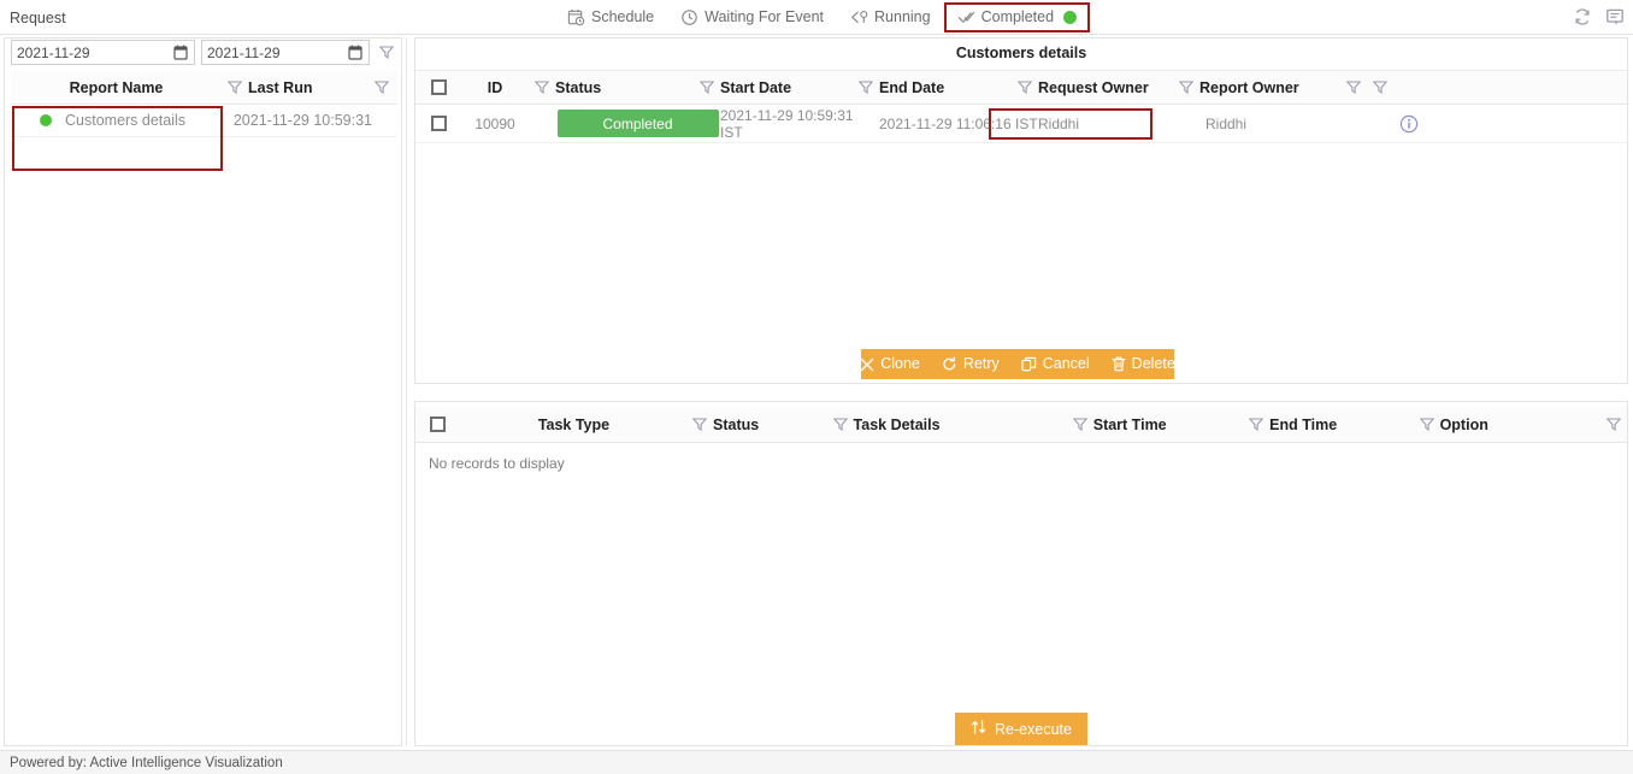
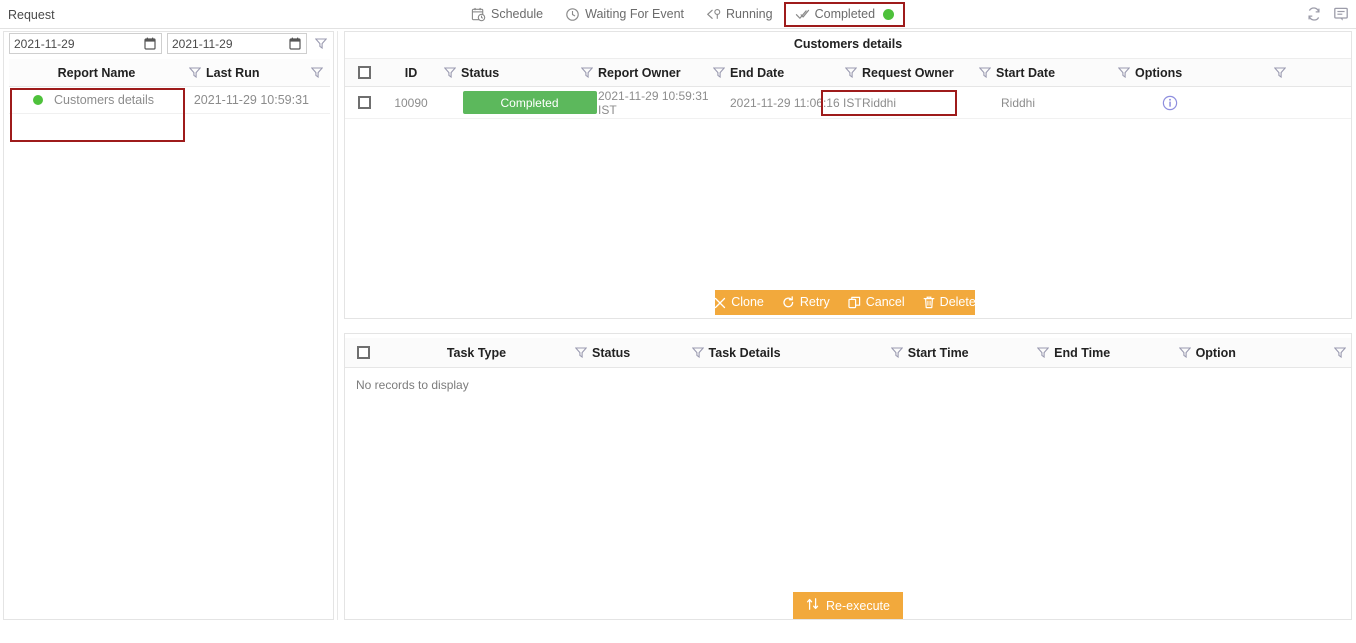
  Request
  Schedule
  Waiting For Event
  Running
  Completed
  2021-11-29
  2021-11-29
  Report Name
  Last Run
  Customers details
  2021-11-29 10:59:31
  Customers details
  ID
  Status
- Start Date
+ Report Owner
  End Date
  Request Owner
- Report Owner
+ Start Date
+ Options
  10090
  Completed
  2021-11-29 10:59:31 IST
  2021-11-29 11:06:16 IST
  Riddhi
  Riddhi
  Clone
  Retry
  Cancel
  Delete
  Task Type
  Status
  Task Details
  Start Time
  End Time
  Option
  No records to display
  Re-execute
- Powered by: Active Intelligence Visualization
